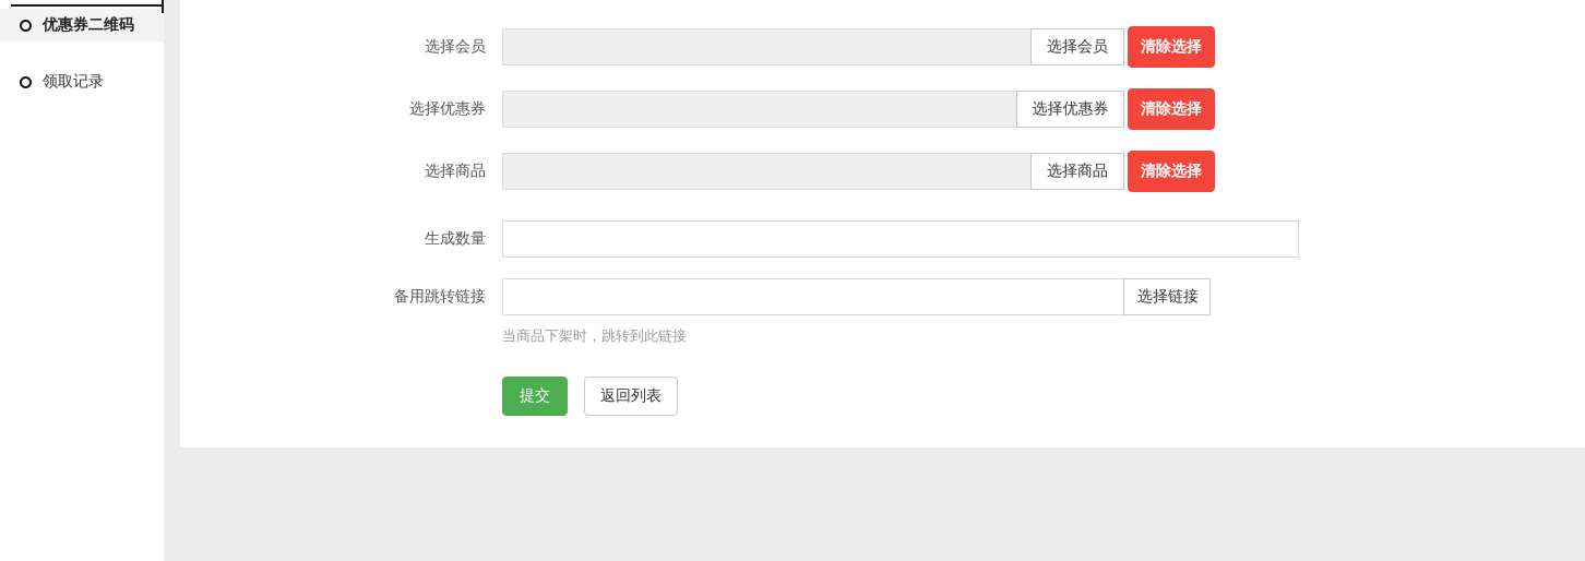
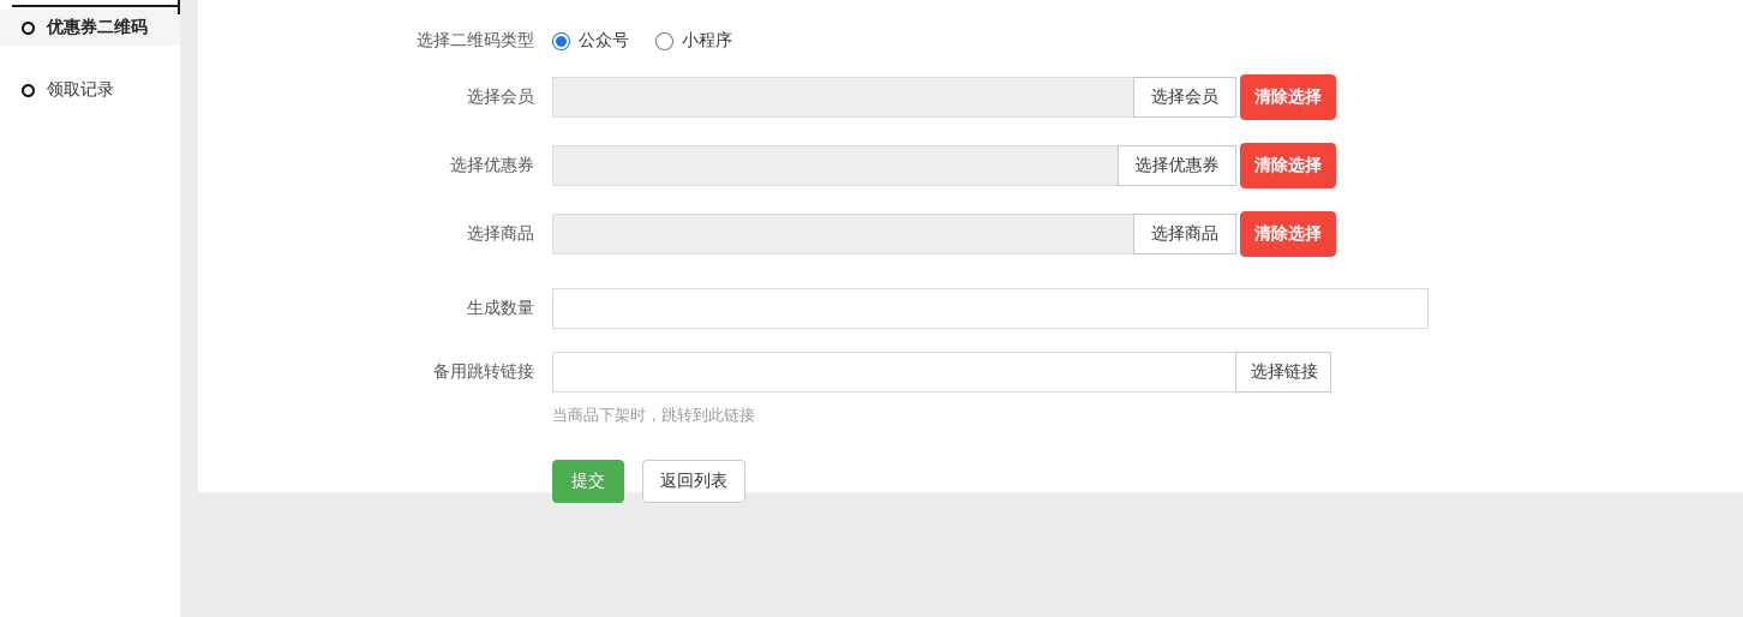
  优惠券二维码
  领取记录
+ 选择二维码类型
+ 公众号
+ 小程序
  选择会员
  选择会员
  清除选择
  选择优惠券
  选择优惠券
  清除选择
  选择商品
  选择商品
  清除选择
  生成数量
  备用跳转链接
  选择链接
  当商品下架时，跳转到此链接
  提交
  返回列表
